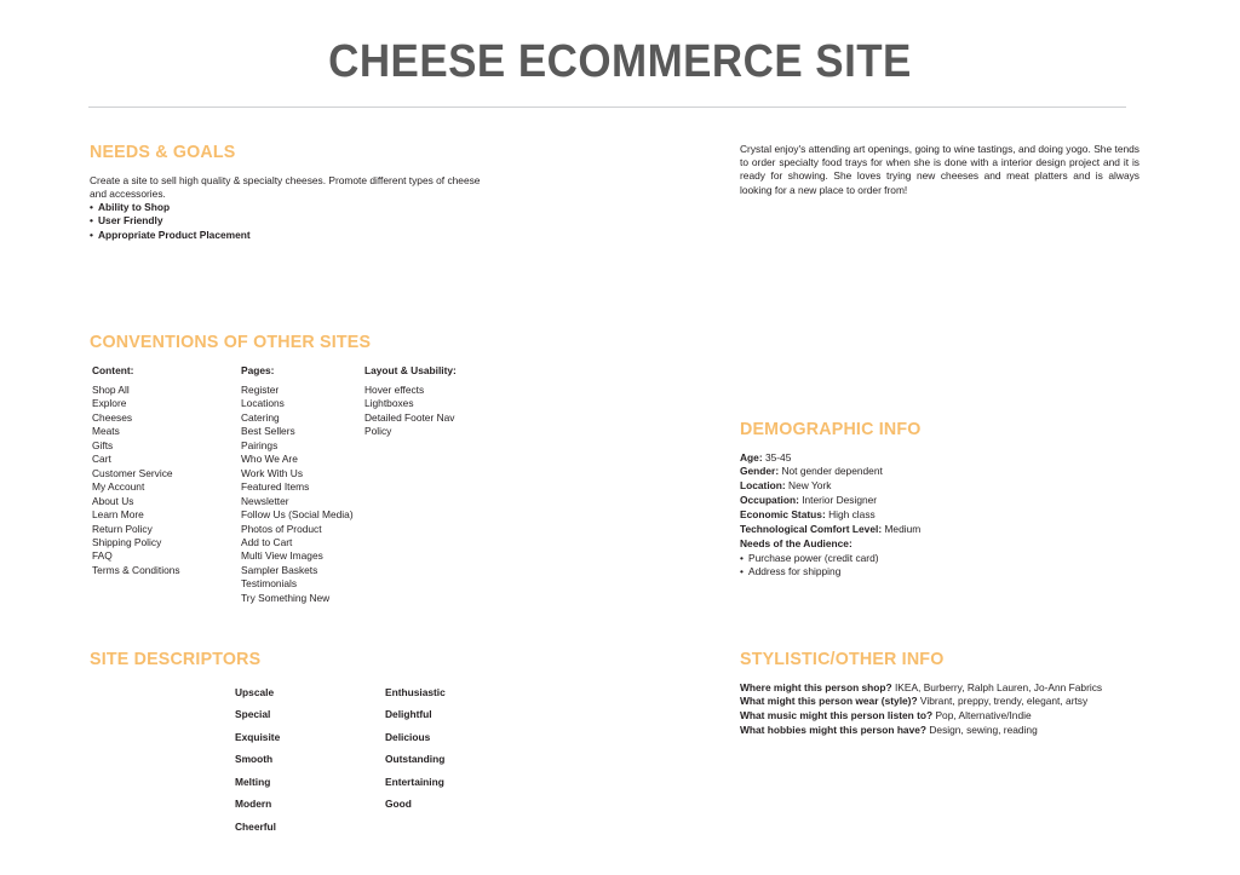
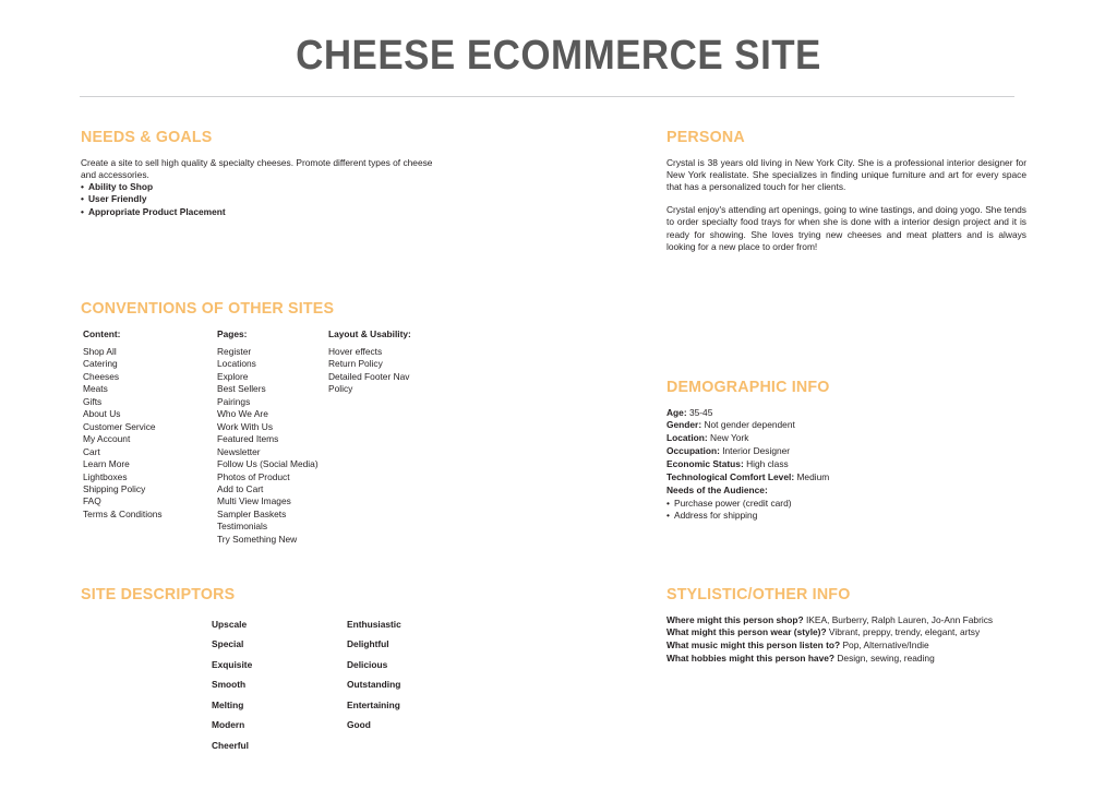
  CHEESE ECOMMERCE SITE
  NEEDS & GOALS
  Create a site to sell high quality & specialty cheeses. Promote different types of cheese and accessories.
  Ability to Shop
  User Friendly
  Appropriate Product Placement
+ PERSONA
+ Crystal is 38 years old living in New York City. She is a professional interior designer for New York realistate. She specializes in finding unique furniture and art for every space that has a personalized touch for her clients.
  Crystal enjoy's attending art openings, going to wine tastings, and doing yogo. She tends to order specialty food trays for when she is done with a interior design project and it is ready for showing. She loves trying new cheeses and meat platters and is always looking for a new place to order from!
  CONVENTIONS OF OTHER SITES
  Content:
  Shop All
- Explore
+ Catering
  Cheeses
  Meats
  Gifts
- Cart
+ About Us
  Customer Service
  My Account
- About Us
+ Cart
  Learn More
- Return Policy
+ Lightboxes
  Shipping Policy
  FAQ
  Terms & Conditions
  Pages:
  Register
  Locations
- Catering
+ Explore
  Best Sellers
  Pairings
  Who We Are
  Work With Us
  Featured Items
  Newsletter
  Follow Us (Social Media)
  Photos of Product
  Add to Cart
  Multi View Images
  Sampler Baskets
  Testimonials
  Try Something New
  Layout & Usability:
  Hover effects
- Lightboxes
+ Return Policy
  Detailed Footer Nav
  Policy
  DEMOGRAPHIC INFO
  Age: 35-45
  Gender: Not gender dependent
  Location: New York
  Occupation: Interior Designer
  Economic Status: High class
  Technological Comfort Level: Medium
  Needs of the Audience:
  Purchase power (credit card)
  Address for shipping
  SITE DESCRIPTORS
  Upscale
  Special
  Exquisite
  Smooth
  Melting
  Modern
  Cheerful
  Enthusiastic
  Delightful
  Delicious
  Outstanding
  Entertaining
  Good
  STYLISTIC/OTHER INFO
  Where might this person shop? IKEA, Burberry, Ralph Lauren, Jo-Ann Fabrics
  What might this person wear (style)? Vibrant, preppy, trendy, elegant, artsy
  What music might this person listen to? Pop, Alternative/Indie
  What hobbies might this person have? Design, sewing, reading
